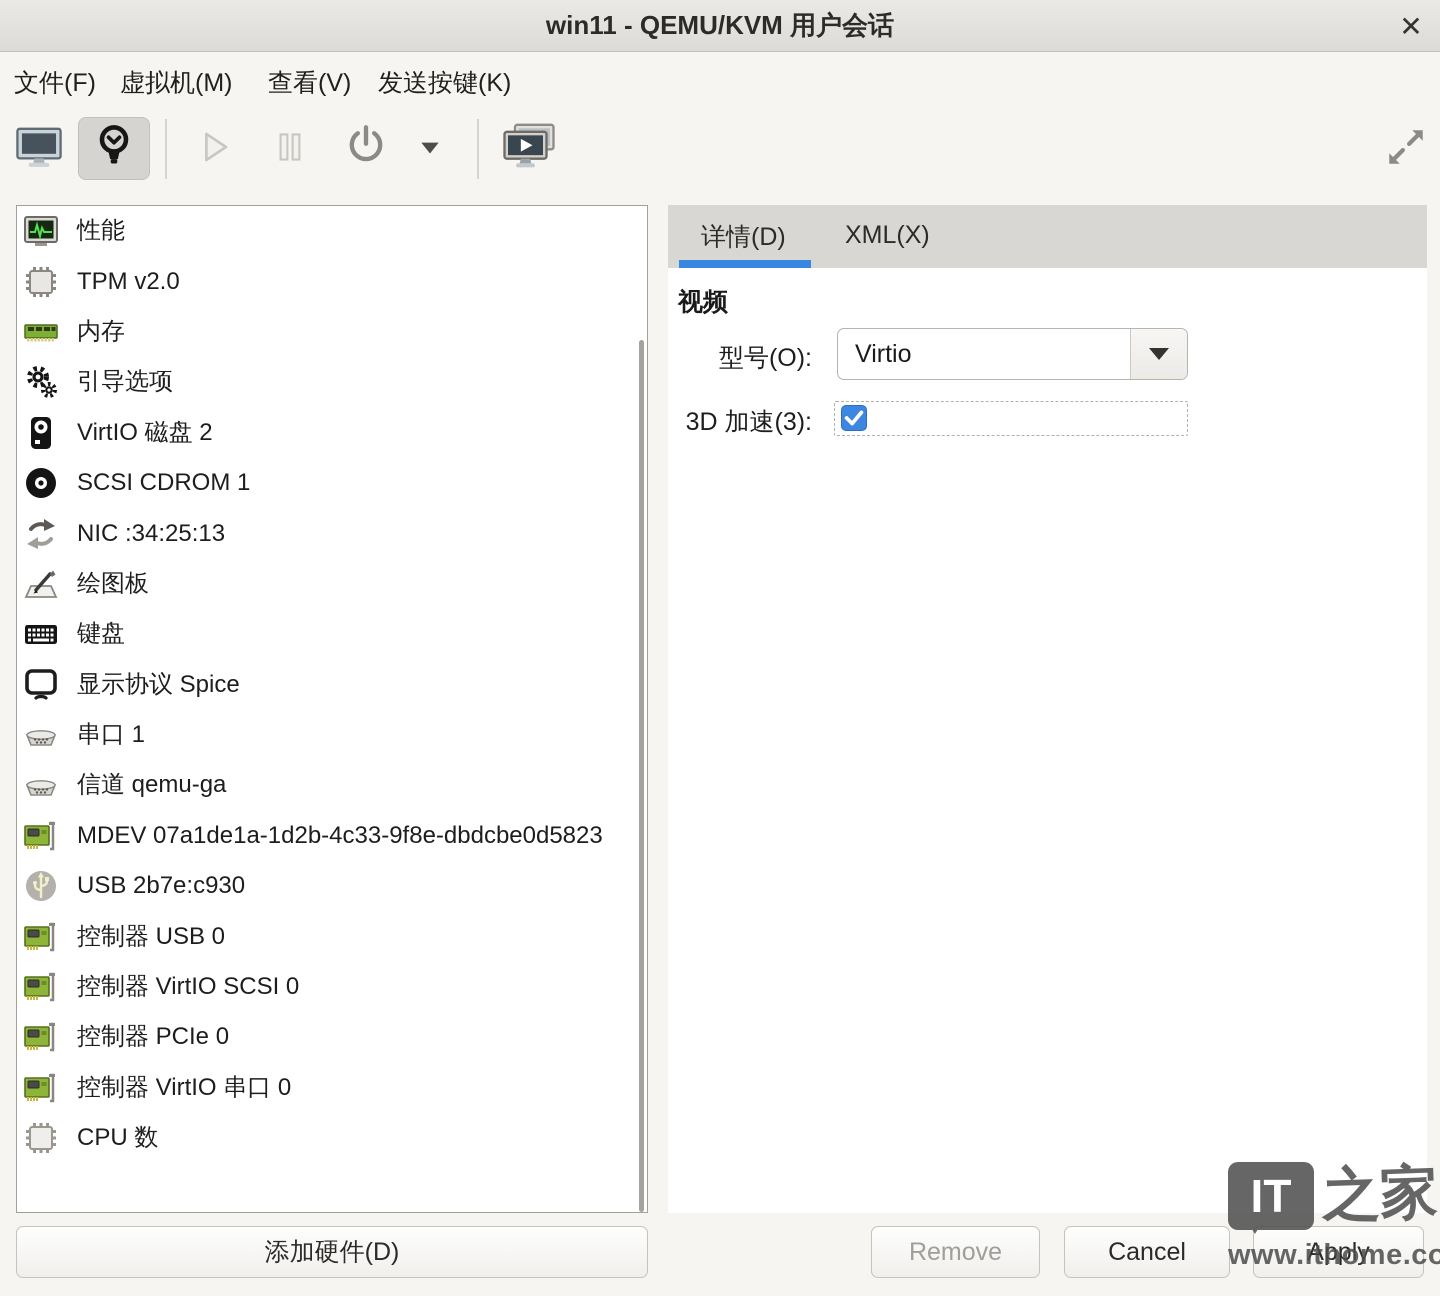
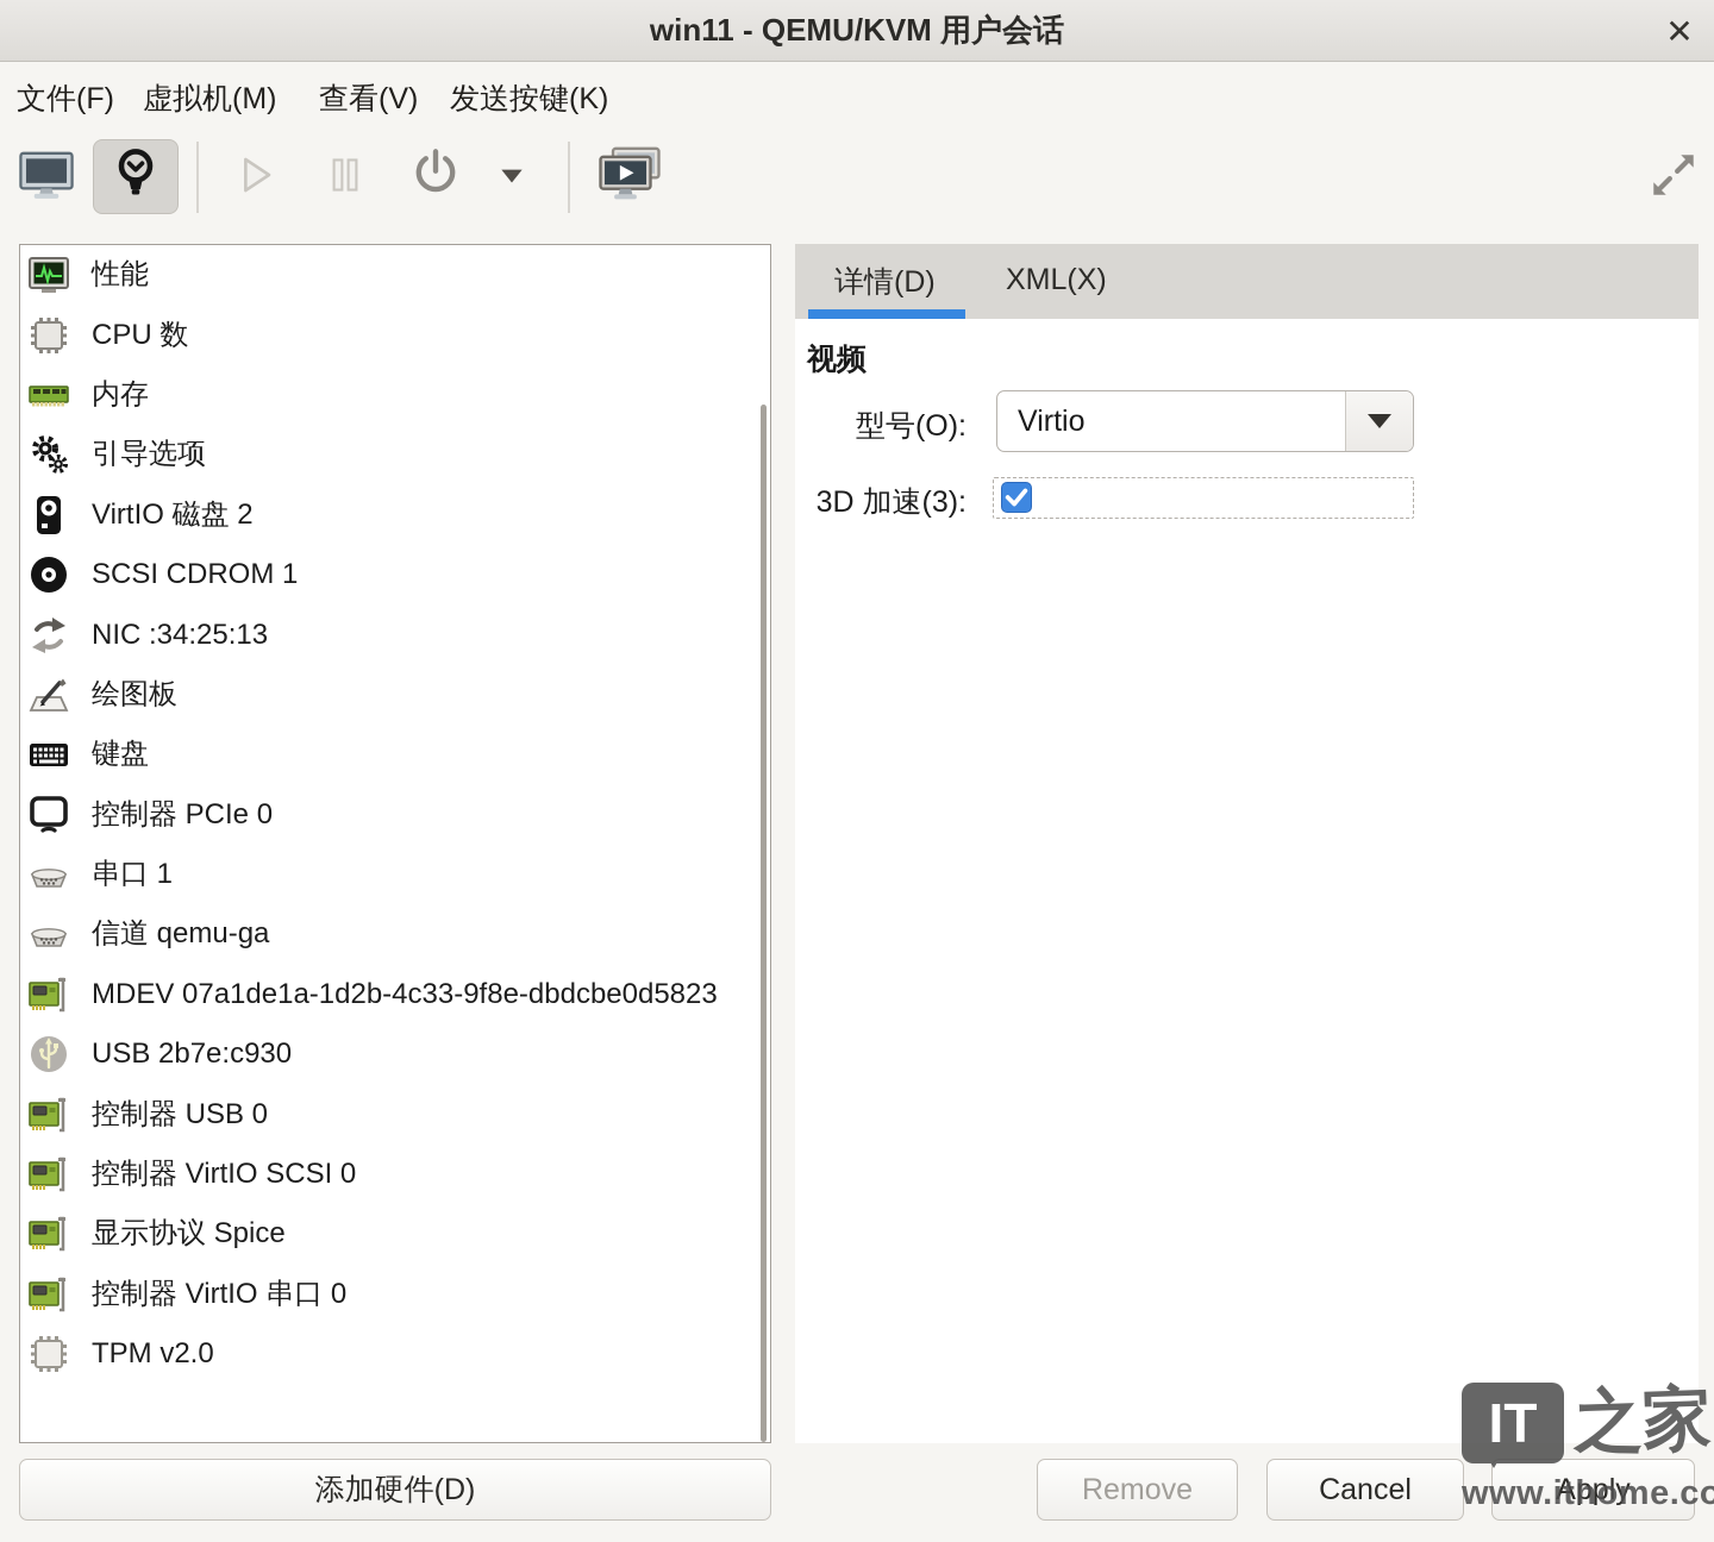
  win11 - QEMU/KVM 用户会话
  ✕
  文件(F)
  虚拟机(M)
  查看(V)
  发送按键(K)
  性能
- TPM v2.0
+ CPU 数
  内存
  引导选项
  VirtIO 磁盘 2
  SCSI CDROM 1
  NIC :34:25:13
  绘图板
  键盘
- 显示协议 Spice
+ 控制器 PCIe 0
  串口 1
  信道 qemu-ga
  MDEV 07a1de1a-1d2b-4c33-9f8e-dbdcbe0d5823
  USB 2b7e:c930
  控制器 USB 0
  控制器 VirtIO SCSI 0
- 控制器 PCIe 0
+ 显示协议 Spice
  控制器 VirtIO 串口 0
- CPU 数
+ TPM v2.0
  添加硬件(D)
  详情(D)
  XML(X)
  视频
  型号(O):
  Virtio
  3D 加速(3):
  Remove
  Cancel
  Apply
  IT
  www.ithome.co
